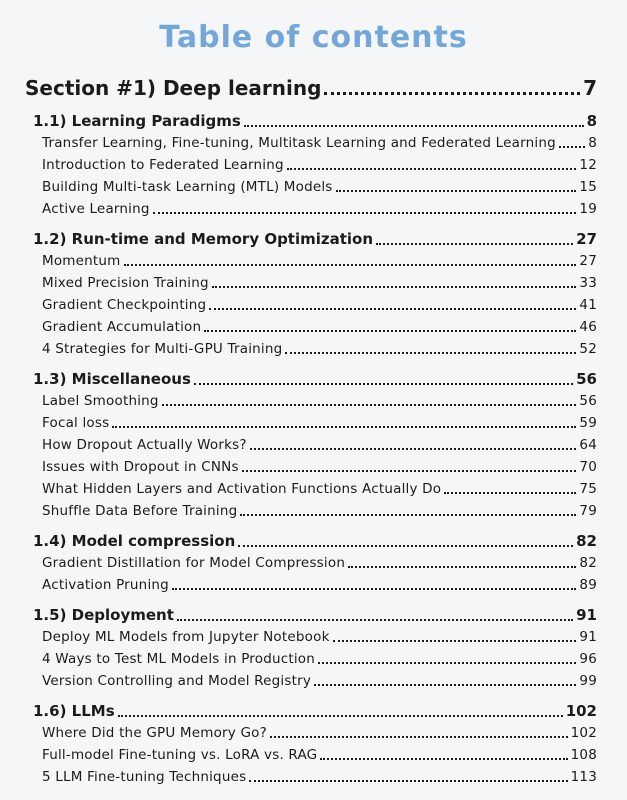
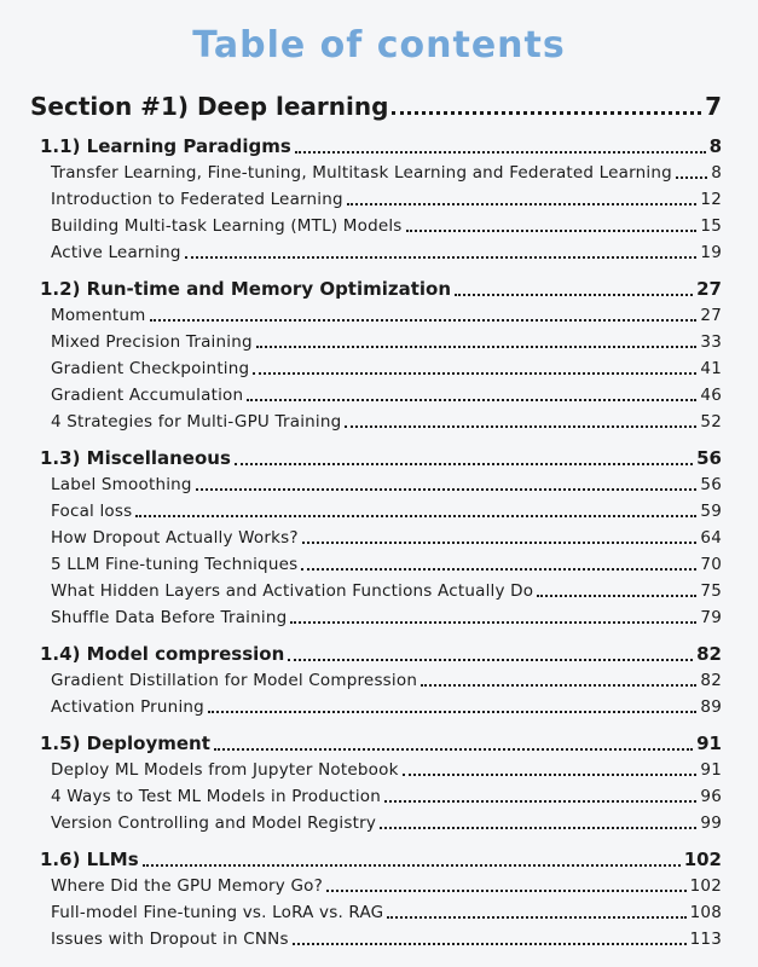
  Table of contents
  Section #1) Deep learning
  7
  1.1) Learning Paradigms
  8
  Transfer Learning, Fine-tuning, Multitask Learning and Federated Learning
  8
  Introduction to Federated Learning
  12
  Building Multi-task Learning (MTL) Models
  15
  Active Learning
  19
  1.2) Run-time and Memory Optimization
  27
  Momentum
  27
  Mixed Precision Training
  33
  Gradient Checkpointing
  41
  Gradient Accumulation
  46
  4 Strategies for Multi-GPU Training
  52
  1.3) Miscellaneous
  56
  Label Smoothing
  56
  Focal loss
  59
  How Dropout Actually Works?
  64
- Issues with Dropout in CNNs
+ 5 LLM Fine-tuning Techniques
  70
  What Hidden Layers and Activation Functions Actually Do
  75
  Shuffle Data Before Training
  79
  1.4) Model compression
  82
  Gradient Distillation for Model Compression
  82
  Activation Pruning
  89
  1.5) Deployment
  91
  Deploy ML Models from Jupyter Notebook
  91
  4 Ways to Test ML Models in Production
  96
  Version Controlling and Model Registry
  99
  1.6) LLMs
  102
  Where Did the GPU Memory Go?
  102
  Full-model Fine-tuning vs. LoRA vs. RAG
  108
- 5 LLM Fine-tuning Techniques
+ Issues with Dropout in CNNs
  113
